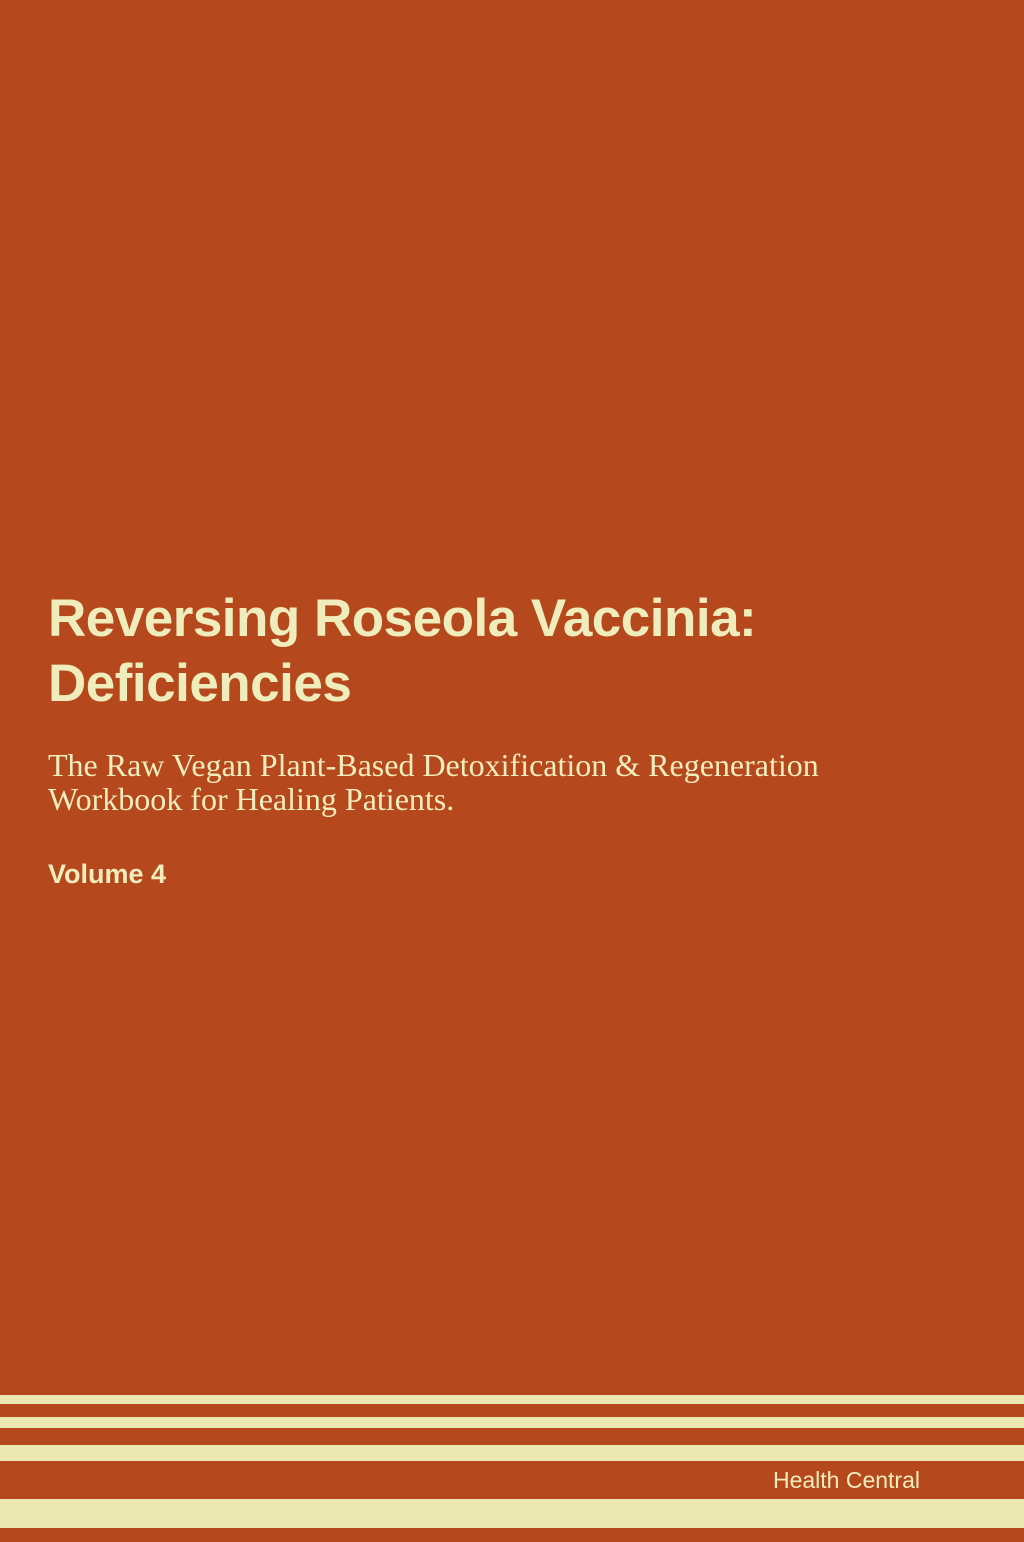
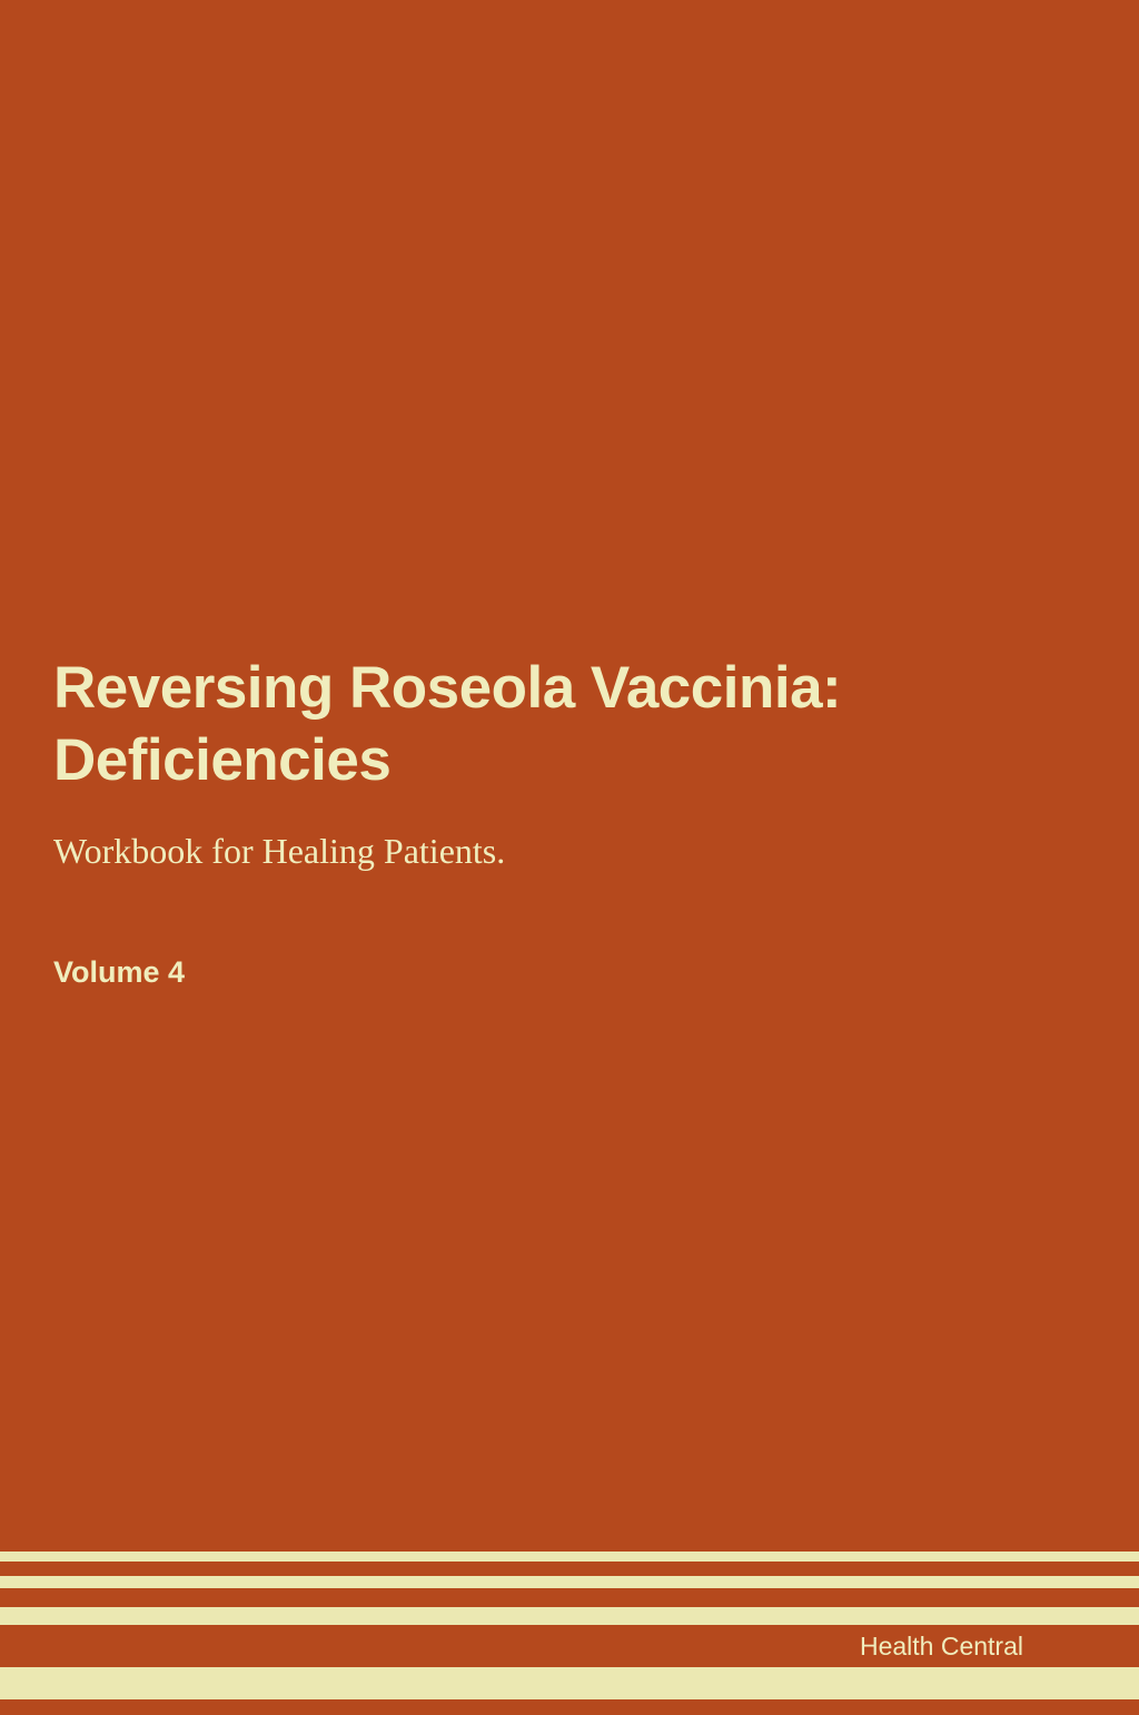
  Reversing Roseola Vaccinia:
  Deficiencies
- The Raw Vegan Plant-Based Detoxification & Regeneration
  Workbook for Healing Patients.
  Volume 4
  Health Central
